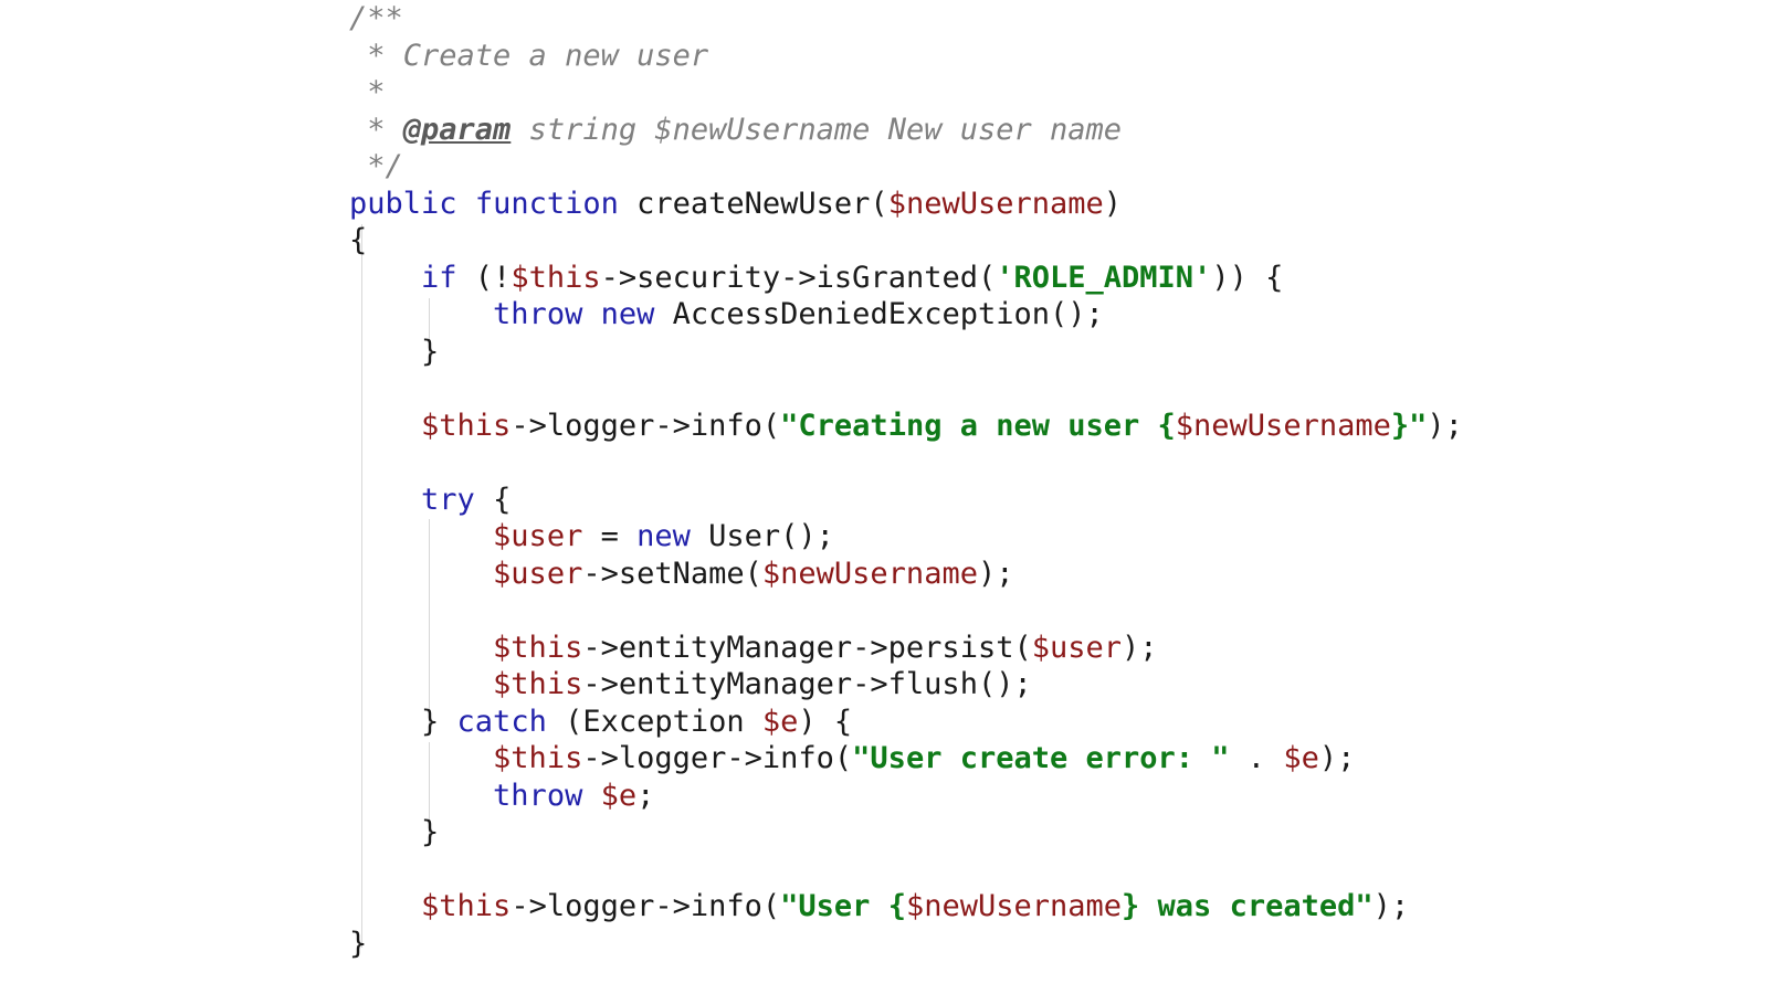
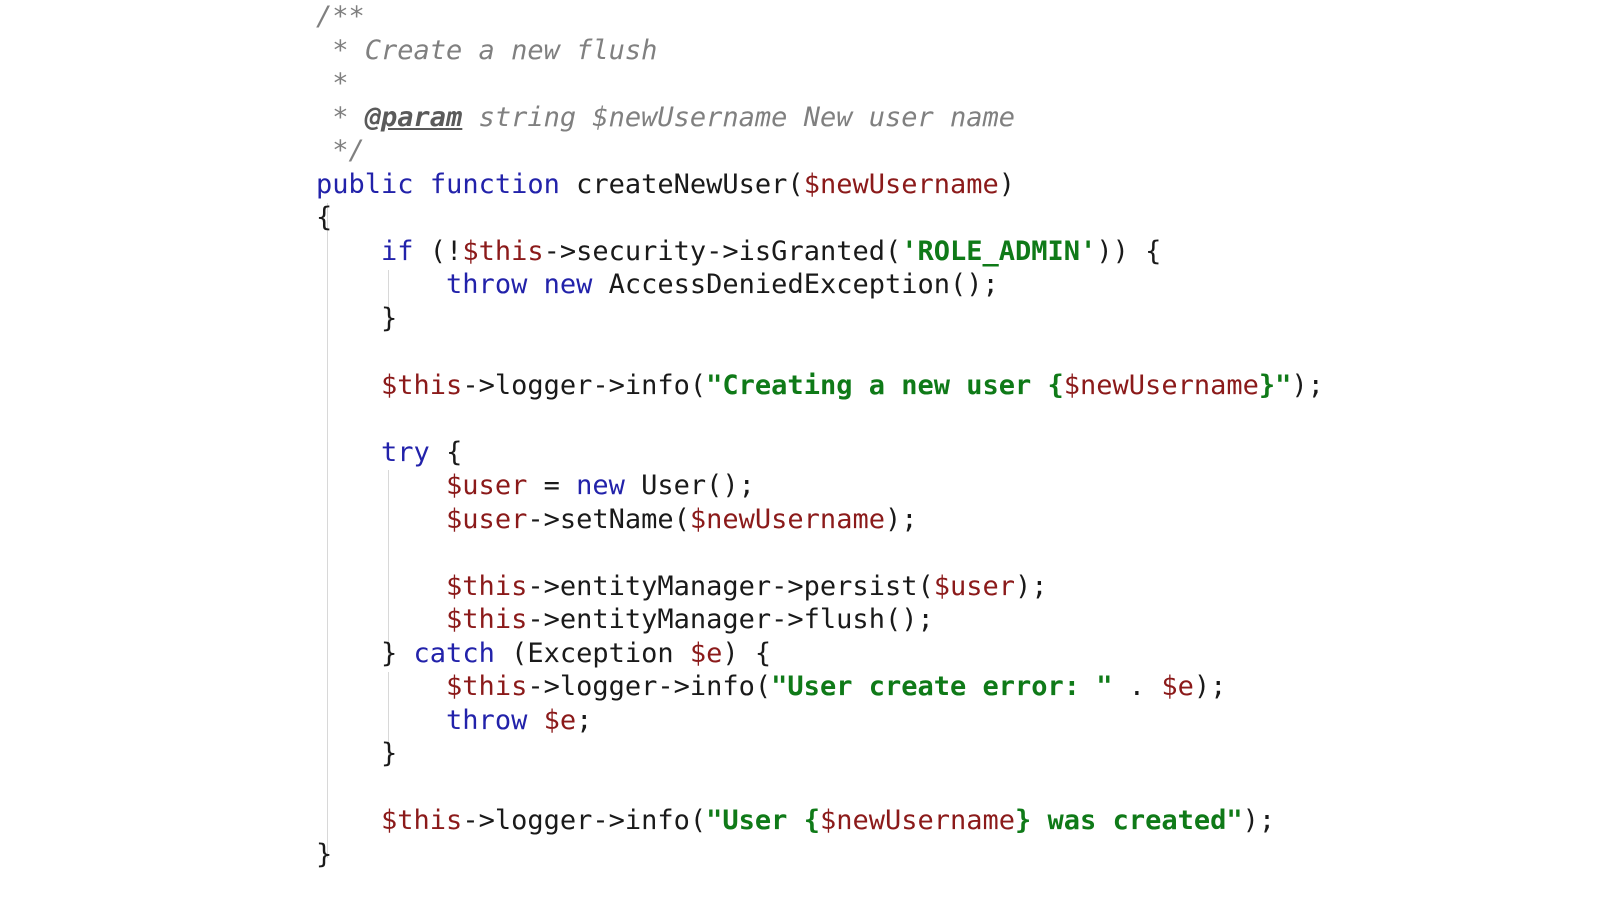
  /**
- * Create a new user
+ * Create a new flush
  *
  * @param string $newUsername New user name
  */
  public function createNewUser($newUsername)
  {
  if (!$this->security->isGranted('ROLE_ADMIN')) {
  throw new AccessDeniedException();
  }
  $this->logger->info("Creating a new user {$newUsername}");
  try {
  $user = new User();
  $user->setName($newUsername);
  $this->entityManager->persist($user);
  $this->entityManager->flush();
  } catch (Exception $e) {
  $this->logger->info("User create error: " . $e);
  throw $e;
  }
  $this->logger->info("User {$newUsername} was created");
  }
